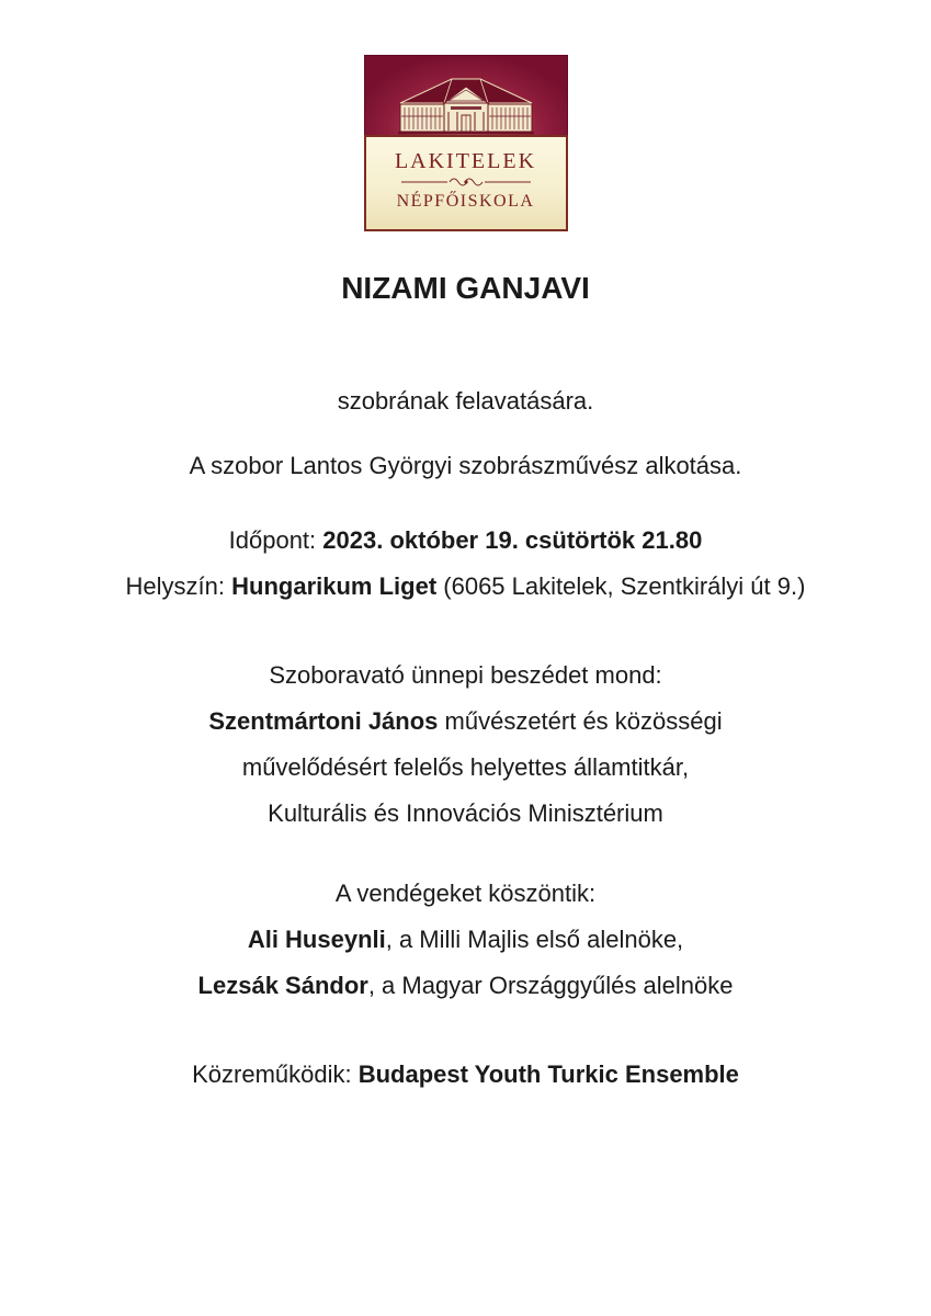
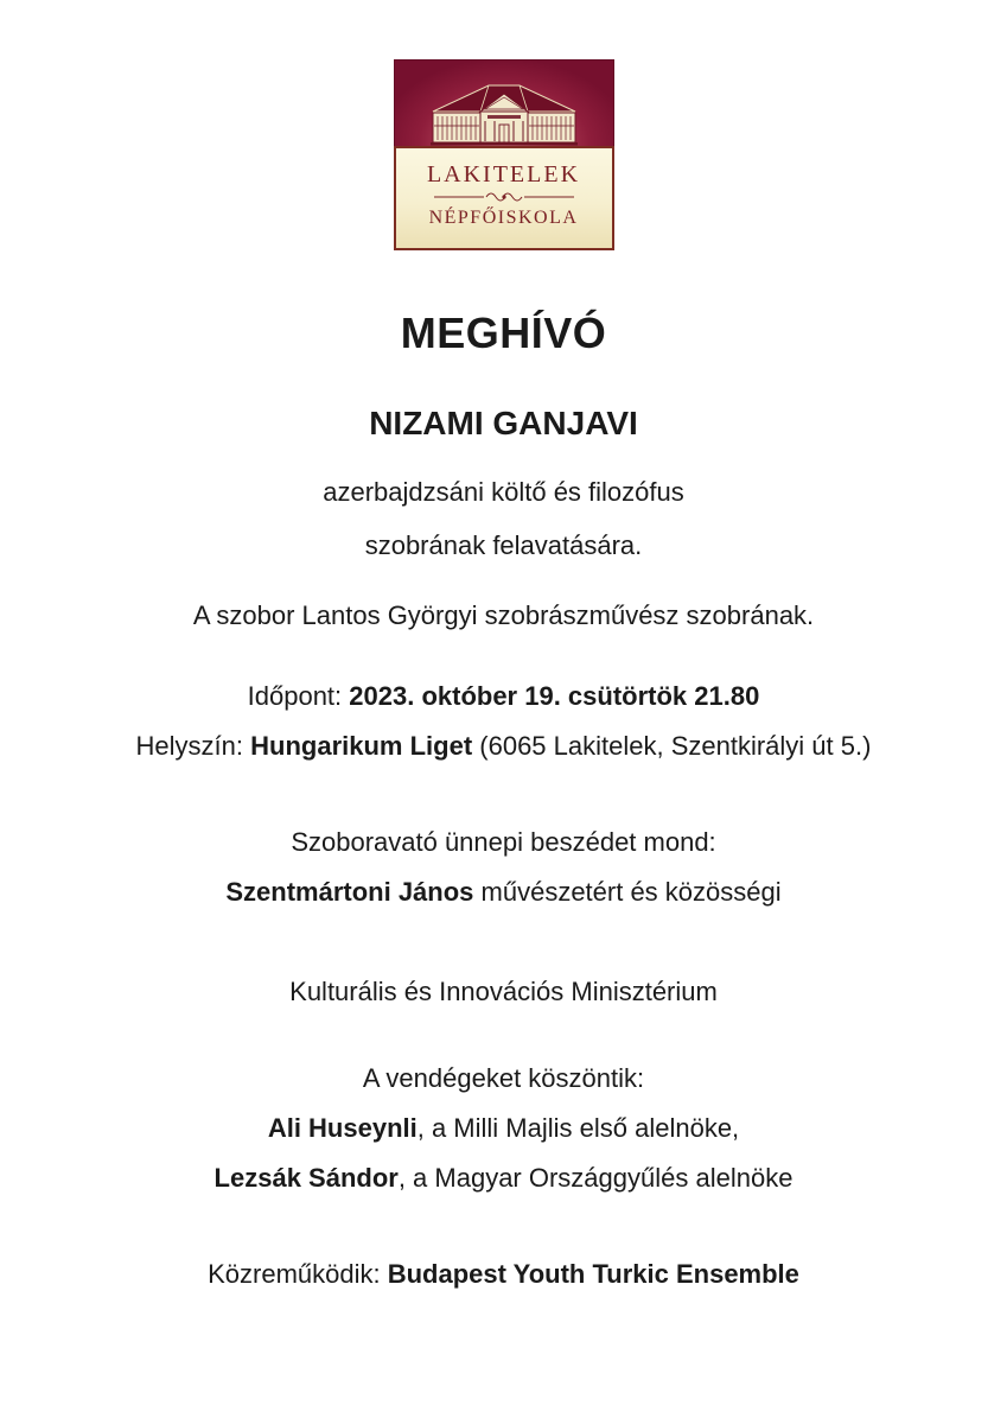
  LAKITELEK
  NÉPFŐISKOLA
+ MEGHÍVÓ
  NIZAMI GANJAVI
+ azerbajdzsáni költő és filozófus
  szobrának felavatására.
- A szobor Lantos Györgyi szobrászművész alkotása.
+ A szobor Lantos Györgyi szobrászművész szobrának.
  Időpont: 2023. október 19. csütörtök 21.80
- Helyszín: Hungarikum Liget (6065 Lakitelek, Szentkirályi út 9.)
+ Helyszín: Hungarikum Liget (6065 Lakitelek, Szentkirályi út 5.)
  Szoboravató ünnepi beszédet mond:
  Szentmártoni János művészetért és közösségi
- művelődésért felelős helyettes államtitkár,
  Kulturális és Innovációs Minisztérium
  A vendégeket köszöntik:
  Ali Huseynli, a Milli Majlis első alelnöke,
  Lezsák Sándor, a Magyar Országgyűlés alelnöke
  Közreműködik: Budapest Youth Turkic Ensemble
